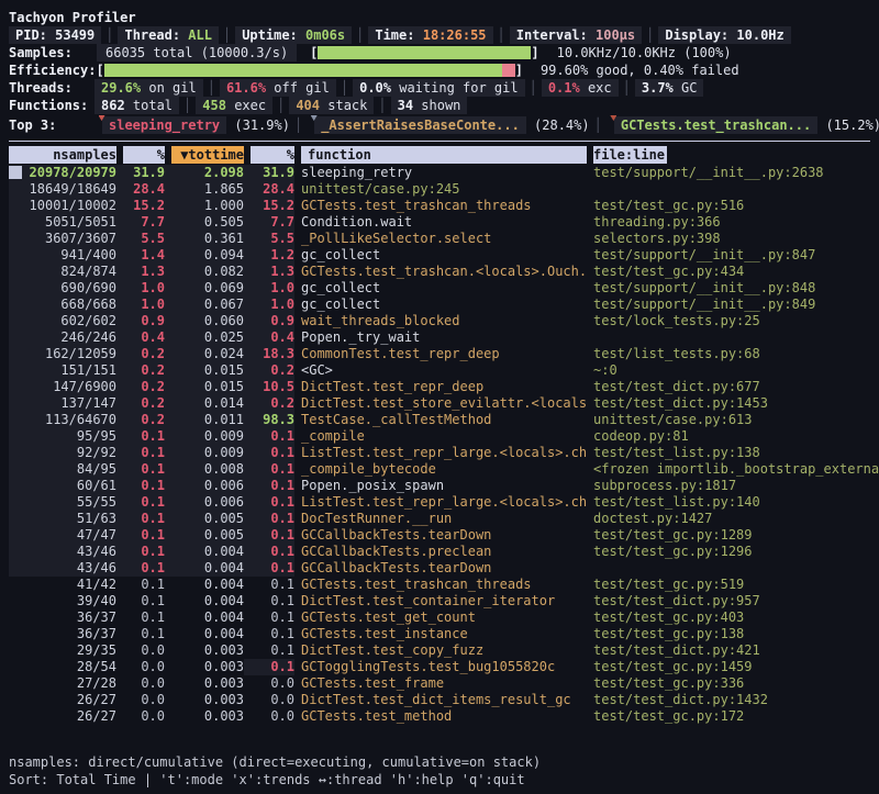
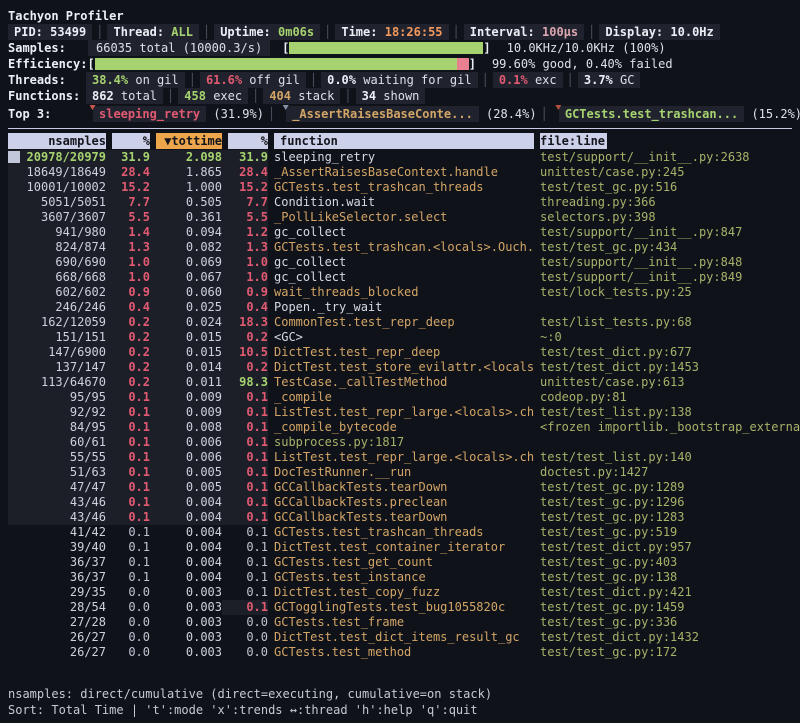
  Tachyon Profiler
  PID: 53499
  │
  Thread: ALL
  │
  Uptime: 0m06s
  │
  Time: 18:26:55
  │
  Interval: 100μs
  │
  Display: 10.0Hz
  Samples:
  66035 total (10000.3/s)
  [
  ]
  10.0KHz/10.0KHz (100%)
  Efficiency:
  [
  ]
  99.60% good, 0.40% failed
  Threads:
- 29.6% on gil
+ 38.4% on gil
  │
  61.6% off gil
  │
  0.0% waiting for gil
  │
  0.1% exc
  │
  3.7% GC
  Functions:
  862 total
  │
  458 exec
  │
  404 stack
  │
  34 shown
  Top 3:
  sleeping_retry
  (31.9%)
  │
  _AssertRaisesBaseConte...
  (28.4%)
  │
  GCTests.test_trashcan...
  (15.2%)
  nsamples
  %
  ▼tottime
  %
  function
  file:line
  20978/20979
  31.9
  2.098
  31.9
  sleeping_retry
  test/support/__init__.py:2638
  18649/18649
  28.4
  1.865
  28.4
+ _AssertRaisesBaseContext.handle
  unittest/case.py:245
  10001/10002
  15.2
  1.000
  15.2
  GCTests.test_trashcan_threads
  test/test_gc.py:516
  5051/5051
  7.7
  0.505
  7.7
  Condition.wait
  threading.py:366
  3607/3607
  5.5
  0.361
  5.5
  _PollLikeSelector.select
  selectors.py:398
- 941/400
+ 941/980
  1.4
  0.094
  1.2
  gc_collect
  test/support/__init__.py:847
  824/874
  1.3
  0.082
  1.3
  GCTests.test_trashcan.<locals>.Ouch.
  test/test_gc.py:434
  690/690
  1.0
  0.069
  1.0
  gc_collect
  test/support/__init__.py:848
  668/668
  1.0
  0.067
  1.0
  gc_collect
  test/support/__init__.py:849
  602/602
  0.9
  0.060
  0.9
  wait_threads_blocked
  test/lock_tests.py:25
  246/246
  0.4
  0.025
  0.4
  Popen._try_wait
  162/12059
  0.2
  0.024
  18.3
  CommonTest.test_repr_deep
  test/list_tests.py:68
  151/151
  0.2
  0.015
  0.2
  <GC>
  ~:0
  147/6900
  0.2
  0.015
  10.5
  DictTest.test_repr_deep
  test/test_dict.py:677
  137/147
  0.2
  0.014
  0.2
  DictTest.test_store_evilattr.<locals
  test/test_dict.py:1453
  113/64670
  0.2
  0.011
  98.3
  TestCase._callTestMethod
  unittest/case.py:613
  95/95
  0.1
  0.009
  0.1
  _compile
  codeop.py:81
  92/92
  0.1
  0.009
  0.1
  ListTest.test_repr_large.<locals>.ch
  test/test_list.py:138
  84/95
  0.1
  0.008
  0.1
  _compile_bytecode
  <frozen importlib._bootstrap_externa
  60/61
  0.1
  0.006
  0.1
- Popen._posix_spawn
  subprocess.py:1817
  55/55
  0.1
  0.006
  0.1
  ListTest.test_repr_large.<locals>.ch
  test/test_list.py:140
  51/63
  0.1
  0.005
  0.1
  DocTestRunner.__run
  doctest.py:1427
  47/47
  0.1
  0.005
  0.1
  GCCallbackTests.tearDown
  test/test_gc.py:1289
  43/46
  0.1
  0.004
  0.1
  GCCallbackTests.preclean
  test/test_gc.py:1296
  43/46
  0.1
  0.004
  0.1
  GCCallbackTests.tearDown
+ test/test_gc.py:1283
  41/42
  0.1
  0.004
  0.1
  GCTests.test_trashcan_threads
  test/test_gc.py:519
  39/40
  0.1
  0.004
  0.1
  DictTest.test_container_iterator
  test/test_dict.py:957
  36/37
  0.1
  0.004
  0.1
  GCTests.test_get_count
  test/test_gc.py:403
  36/37
  0.1
  0.004
  0.1
  GCTests.test_instance
  test/test_gc.py:138
  29/35
  0.0
  0.003
  0.1
  DictTest.test_copy_fuzz
  test/test_dict.py:421
  28/54
  0.0
  0.003
  0.1
  GCTogglingTests.test_bug1055820c
  test/test_gc.py:1459
  27/28
  0.0
  0.003
  0.0
  GCTests.test_frame
  test/test_gc.py:336
  26/27
  0.0
  0.003
  0.0
  DictTest.test_dict_items_result_gc
  test/test_dict.py:1432
  26/27
  0.0
  0.003
  0.0
  GCTests.test_method
  test/test_gc.py:172
  nsamples: direct/cumulative (direct=executing, cumulative=on stack)
  Sort: Total Time | 't':mode 'x':trends ↔:thread 'h':help 'q':quit
